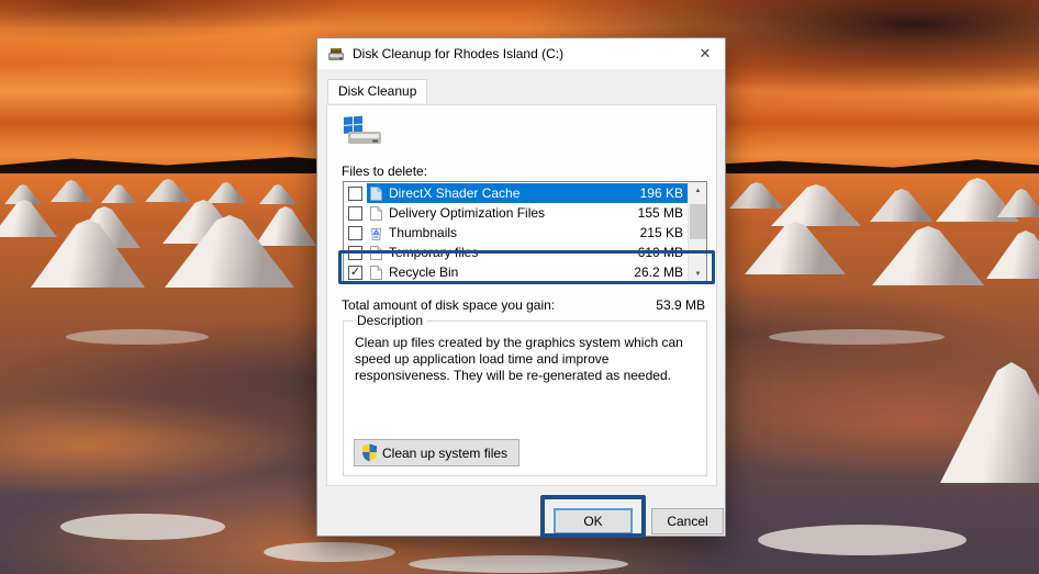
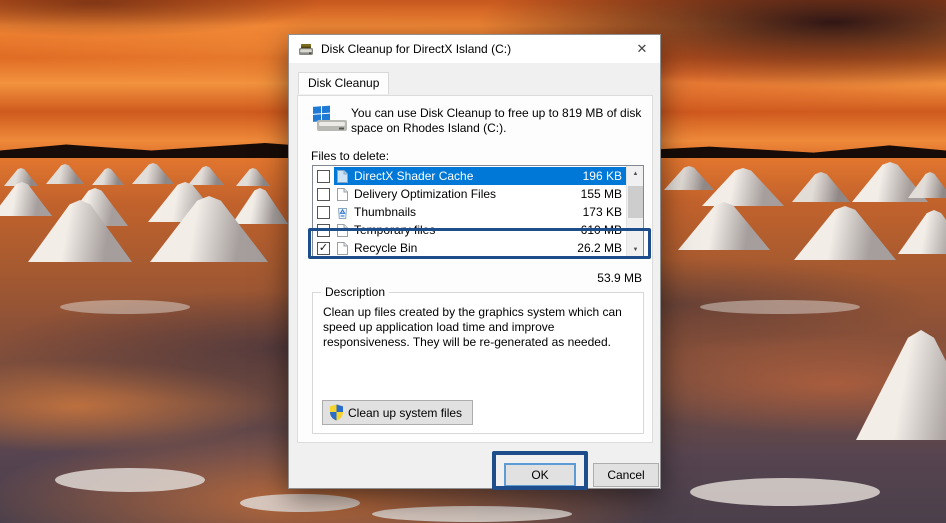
- Disk Cleanup for Rhodes Island (C:)
+ Disk Cleanup for DirectX Island (C:)
  ✕
  Disk Cleanup
+ You can use Disk Cleanup to free up to 819 MB of disk space on Rhodes Island (C:).
  Files to delete:
  DirectX Shader Cache
  196 KB
  Delivery Optimization Files
  155 MB
  Thumbnails
- 215 KB
+ 173 KB
  Temporary files
  610 MB
  ✓
  Recycle Bin
  26.2 MB
- Total amount of disk space you gain:
  53.9 MB
  Description
  Clean up files created by the graphics system which can speed up application load time and improve responsiveness. They will be re-generated as needed.
  Clean up system files
  OK
  Cancel
